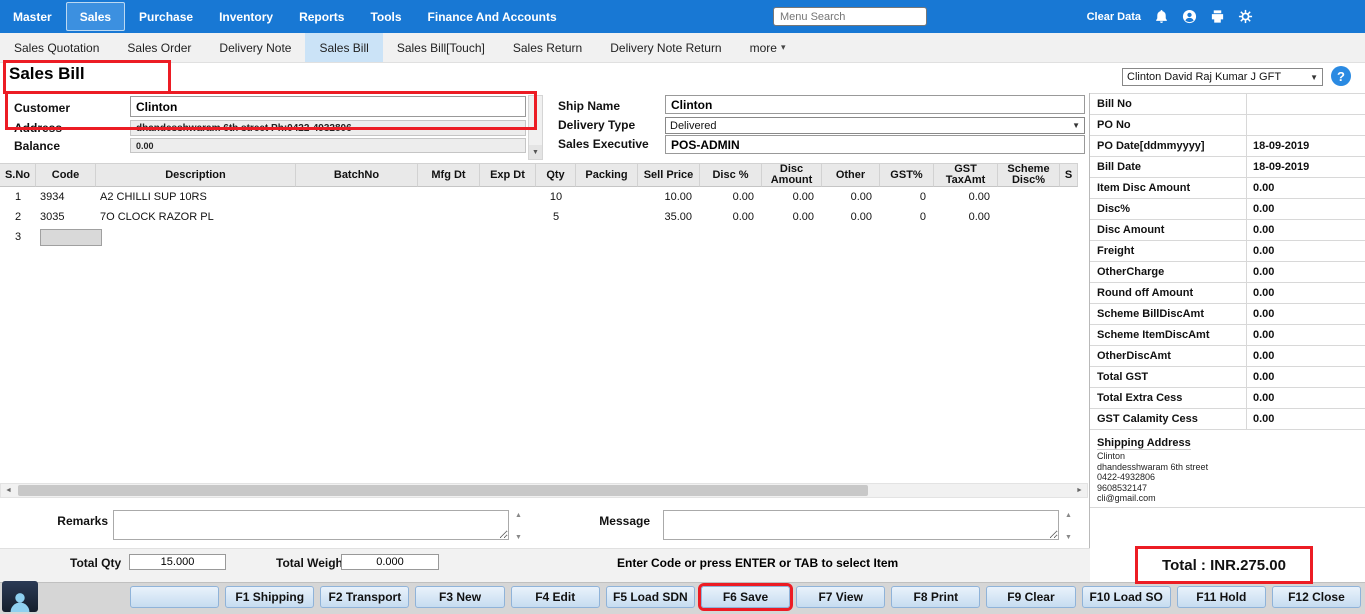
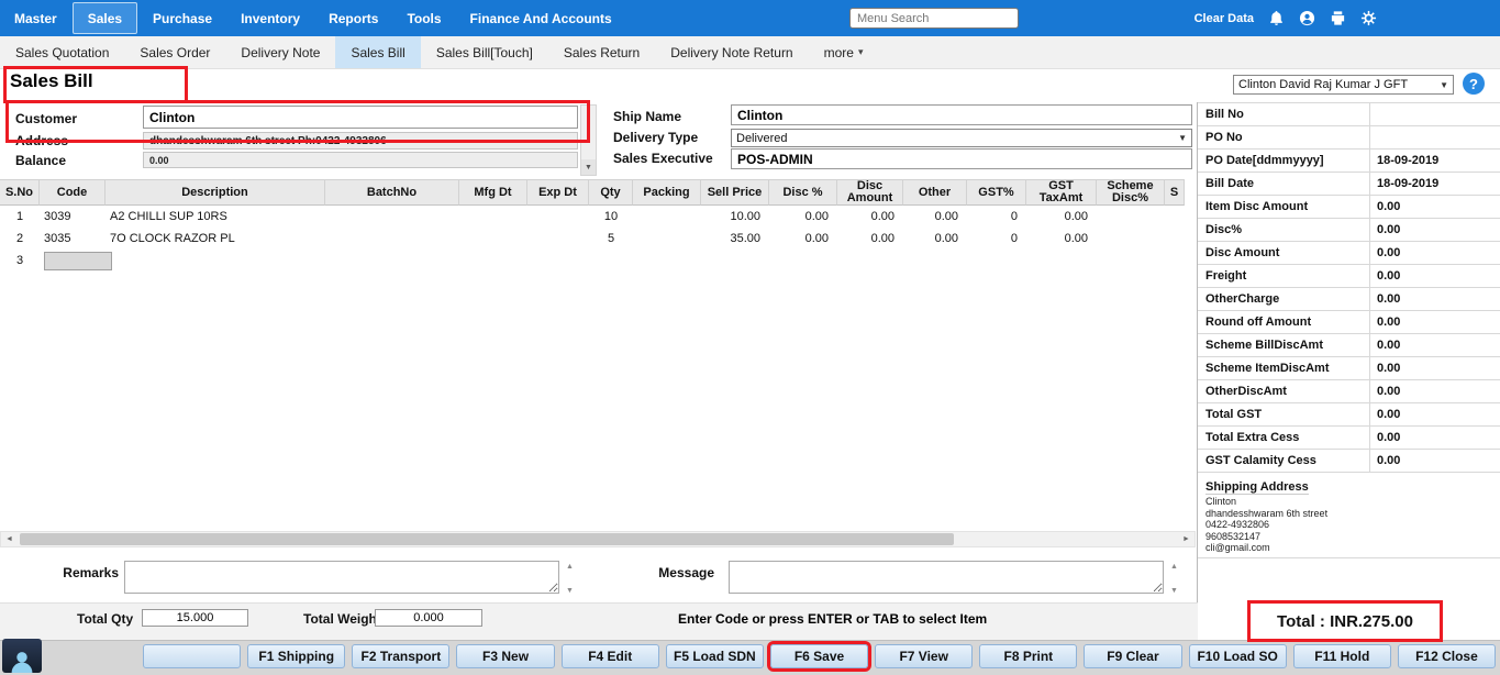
  Master
  Sales
  Purchase
  Inventory
  Reports
  Tools
  Finance And Accounts
  Menu Search
  Clear Data
  Sales Quotation
  Sales Order
  Delivery Note
  Sales Bill
  Sales Bill[Touch]
  Sales Return
  Delivery Note Return
  more
  ▾
  Sales Bill
  Clinton David Raj Kumar J GFT
  ▼
  ?
  Customer
  Clinton
  Address
  dhandesshwaram 6th street Ph:0422-4932806
  Balance
  0.00
  Ship Name
  Clinton
  Delivery Type
  Delivered
  ▼
  Sales Executive
  POS-ADMIN
  S.No
  Code
  Description
  BatchNo
  Mfg Dt
  Exp Dt
  Qty
  Packing
  Sell Price
  Disc %
  Disc Amount
  Other
  GST%
  GST TaxAmt
  Scheme Disc%
  S
  1
- 3934
+ 3039
  A2 CHILLI SUP 10RS
  10
  10.00
  0.00
  0.00
  0.00
  0
  0.00
  2
  3035
  7O CLOCK RAZOR PL
  5
  35.00
  0.00
  0.00
  0.00
  0
  0.00
  3
  Bill No
  PO No
  PO Date[ddmmyyyy]
  18-09-2019
  Bill Date
  18-09-2019
  Item Disc Amount
  0.00
  Disc%
  0.00
  Disc Amount
  0.00
  Freight
  0.00
  OtherCharge
  0.00
  Round off Amount
  0.00
  Scheme BillDiscAmt
  0.00
  Scheme ItemDiscAmt
  0.00
  OtherDiscAmt
  0.00
  Total GST
  0.00
  Total Extra Cess
  0.00
  GST Calamity Cess
  0.00
  Shipping Address
  Clinton
  dhandesshwaram 6th street
  0422-4932806
  9608532147
  cli@gmail.com
  Remarks
  Message
  Total Qty
  15.000
  Total Weigh
  0.000
  Enter Code or press ENTER or TAB to select Item
  Total : INR.275.00
  F1 Shipping
  F2 Transport
  F3 New
  F4 Edit
  F5 Load SDN
  F6 Save
  F7 View
  F8 Print
  F9 Clear
  F10 Load SO
  F11 Hold
  F12 Close
